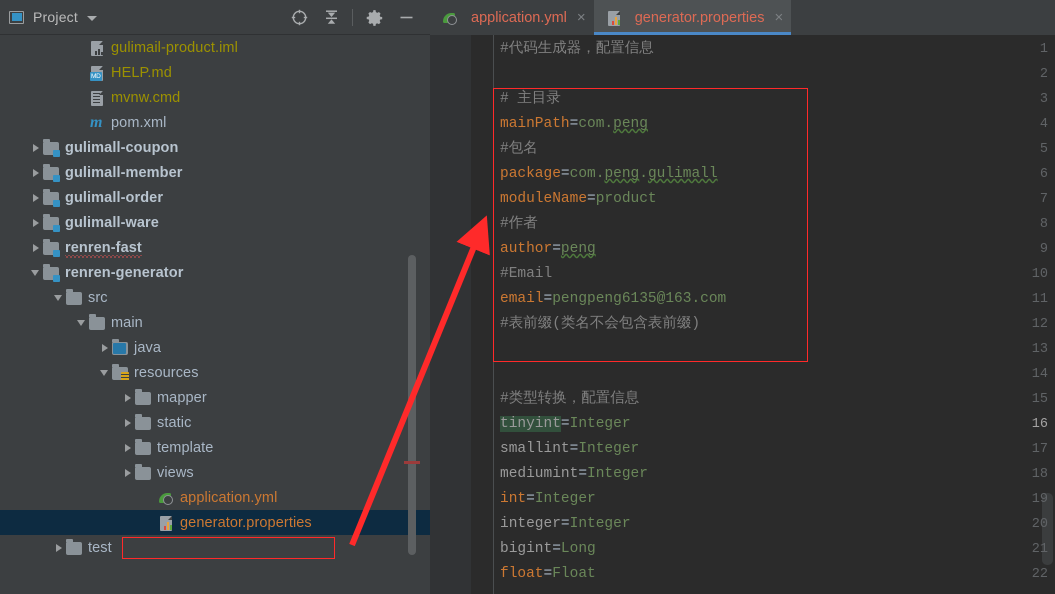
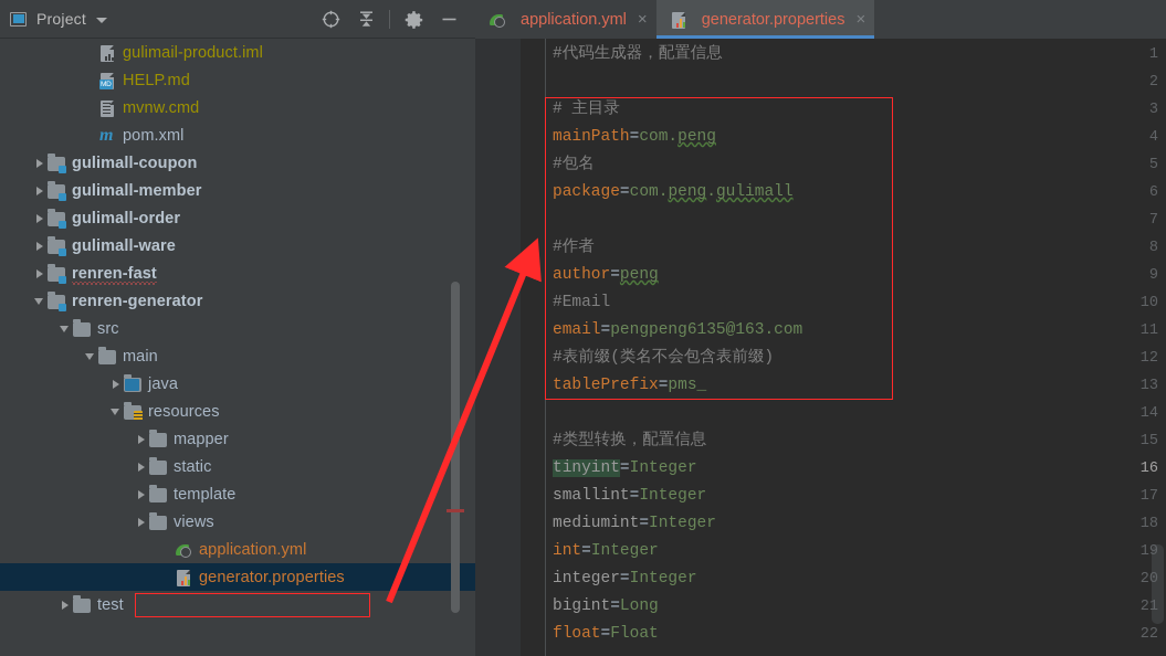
  Project
  gulimail-product.iml
  HELP.md
  mvnw.cmd
  m
  pom.xml
  gulimall-coupon
  gulimall-member
  gulimall-order
  gulimall-ware
  renren-fast
  renren-generator
  src
  main
  java
  resources
  mapper
  static
  template
  views
  application.yml
  generator.properties
  test
  application.yml
  ×
  generator.properties
  ×
  1
  #代码生成器，配置信息
  2
  3
  # 主目录
  4
  mainPath=com.peng
  5
  #包名
  6
  package=com.peng.gulimall
  7
- moduleName=product
  8
  #作者
  9
  author=peng
  10
  #Email
  11
  email=pengpeng6135@163.com
  12
  #表前缀(类名不会包含表前缀)
  13
+ tablePrefix=pms_
  14
  15
  #类型转换，配置信息
  16
  tinyint=Integer
  17
  smallint=Integer
  18
  mediumint=Integer
  19
  int=Integer
  20
  integer=Integer
  21
  bigint=Long
  22
  float=Float
